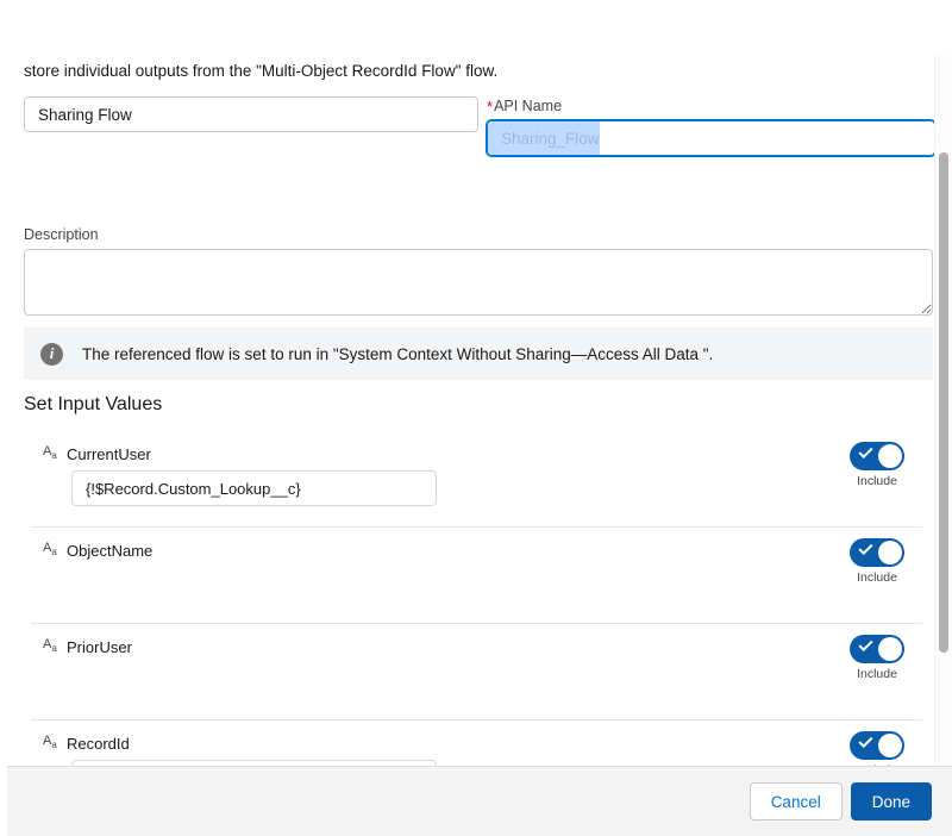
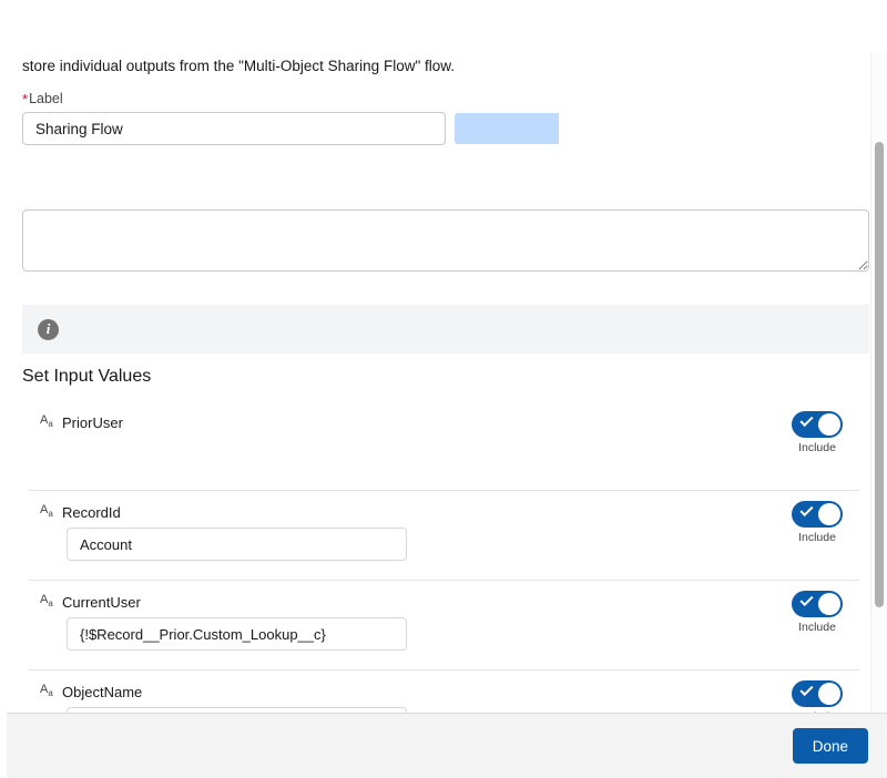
- store individual outputs from the "Multi-Object RecordId Flow" flow.
+ store individual outputs from the "Multi-Object Sharing Flow" flow.
+ *Label
  Sharing Flow
- *API Name
- Sharing_Flow
- Description
  i
- The referenced flow is set to run in "System Context Without Sharing—Access All Data ".
  Set Input Values
  Aa
- CurrentUser
+ PriorUser
- {!$Record.Custom_Lookup__c}
  Include
  Aa
- ObjectName
+ RecordId
+ Account
  Include
  Aa
- PriorUser
+ CurrentUser
+ {!$Record__Prior.Custom_Lookup__c}
  Include
  Aa
- RecordId
+ ObjectName
- Cancel
  Done
